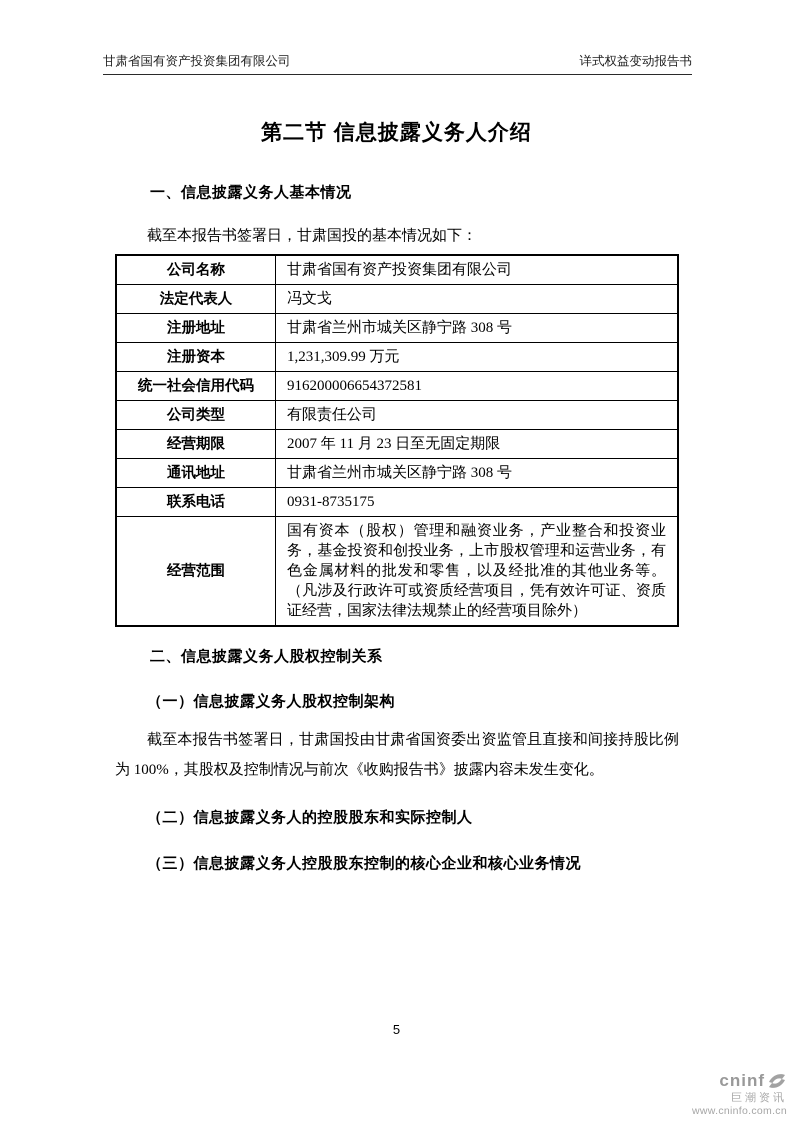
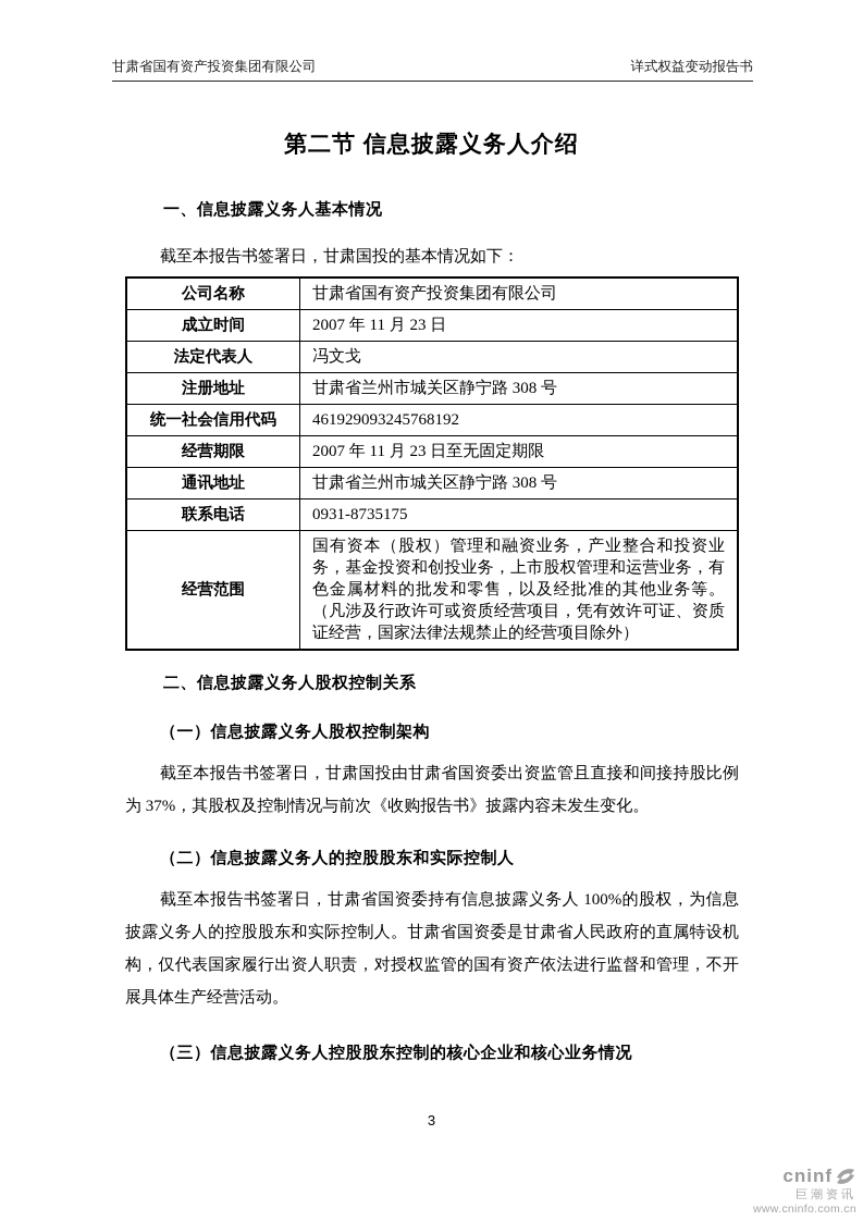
  甘肃省国有资产投资集团有限公司
  详式权益变动报告书
  第二节 信息披露义务人介绍
  一、信息披露义务人基本情况
  截至本报告书签署日，甘肃国投的基本情况如下：
  公司名称	甘肃省国有资产投资集团有限公司
+ 成立时间	2007 年 11 月 23 日
  法定代表人	冯文戈
  注册地址	甘肃省兰州市城关区静宁路 308 号
- 注册资本	1,231,309.99 万元
- 统一社会信用代码	916200006654372581
+ 统一社会信用代码	461929093245768192
- 公司类型	有限责任公司
  经营期限	2007 年 11 月 23 日至无固定期限
  通讯地址	甘肃省兰州市城关区静宁路 308 号
  联系电话	0931-8735175
  经营范围	国有资本（股权）管理和融资业务，产业整合和投资业务，基金投资和创投业务，上市股权管理和运营业务，有色金属材料的批发和零售，以及经批准的其他业务等。（凡涉及行政许可或资质经营项目，凭有效许可证、资质证经营，国家法律法规禁止的经营项目除外）
  二、信息披露义务人股权控制关系
  （一）信息披露义务人股权控制架构
- 截至本报告书签署日，甘肃国投由甘肃省国资委出资监管且直接和间接持股比例为 100%，其股权及控制情况与前次《收购报告书》披露内容未发生变化。
+ 截至本报告书签署日，甘肃国投由甘肃省国资委出资监管且直接和间接持股比例为 37%，其股权及控制情况与前次《收购报告书》披露内容未发生变化。
  （二）信息披露义务人的控股股东和实际控制人
+ 截至本报告书签署日，甘肃省国资委持有信息披露义务人 100%的股权，为信息披露义务人的控股股东和实际控制人。甘肃省国资委是甘肃省人民政府的直属特设机构，仅代表国家履行出资人职责，对授权监管的国有资产依法进行监督和管理，不开展具体生产经营活动。
  （三）信息披露义务人控股股东控制的核心企业和核心业务情况
- 5
+ 3
  cninf
  巨潮资讯
  www.cninfo.com.cn
